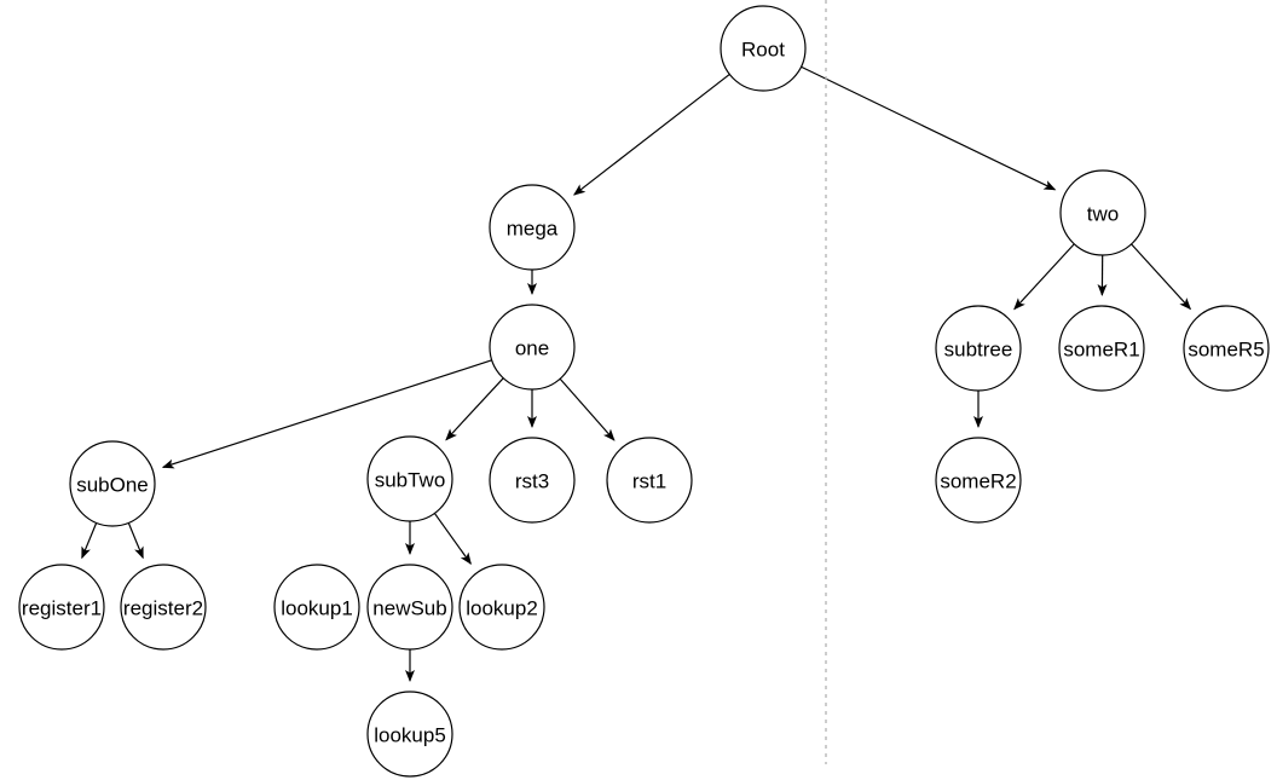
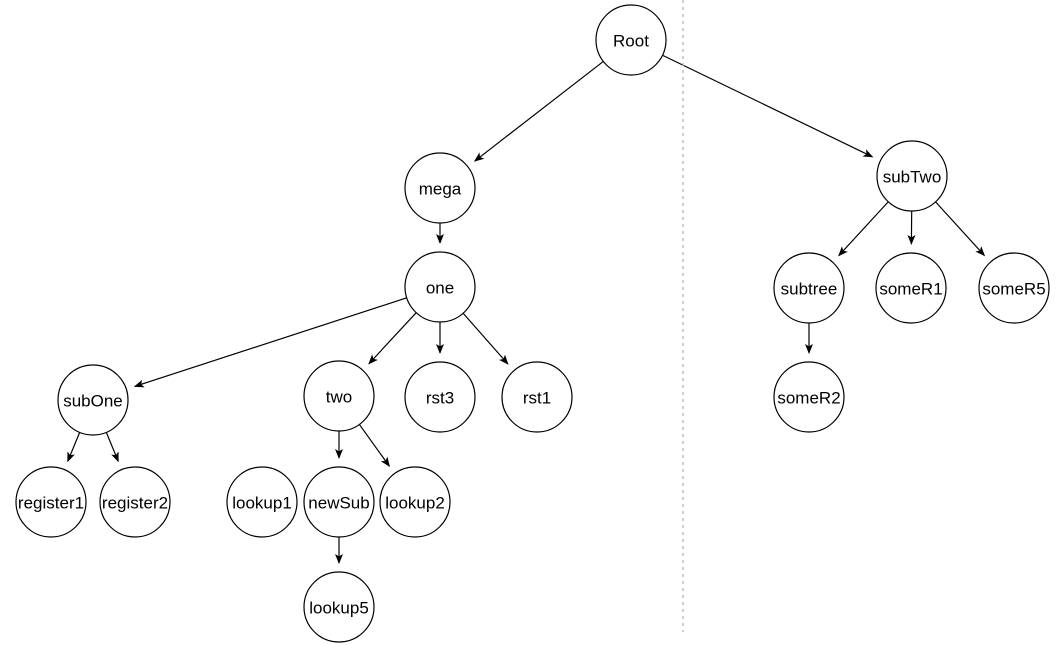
  Root
  mega
  one
  subOne
- subTwo
+ two
  rst3
  rst1
  register1
  register2
  lookup1
  newSub
  lookup2
  lookup5
- two
+ subTwo
  subtree
  someR1
  someR5
  someR2
